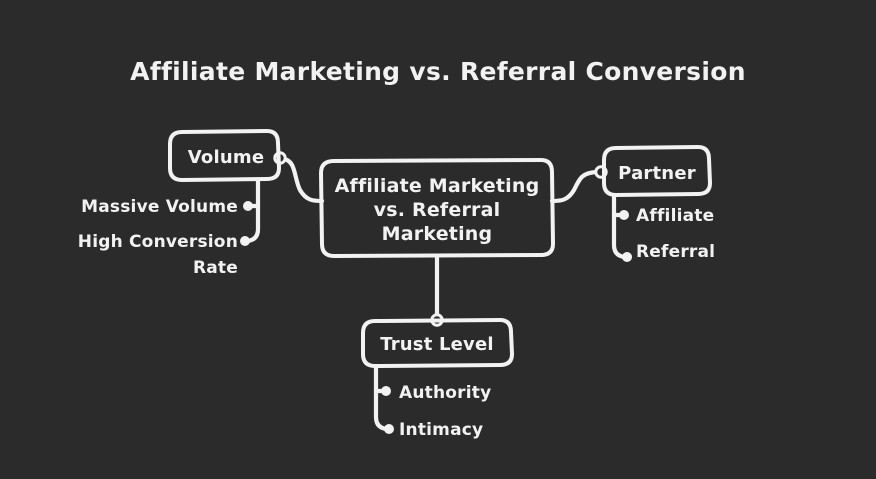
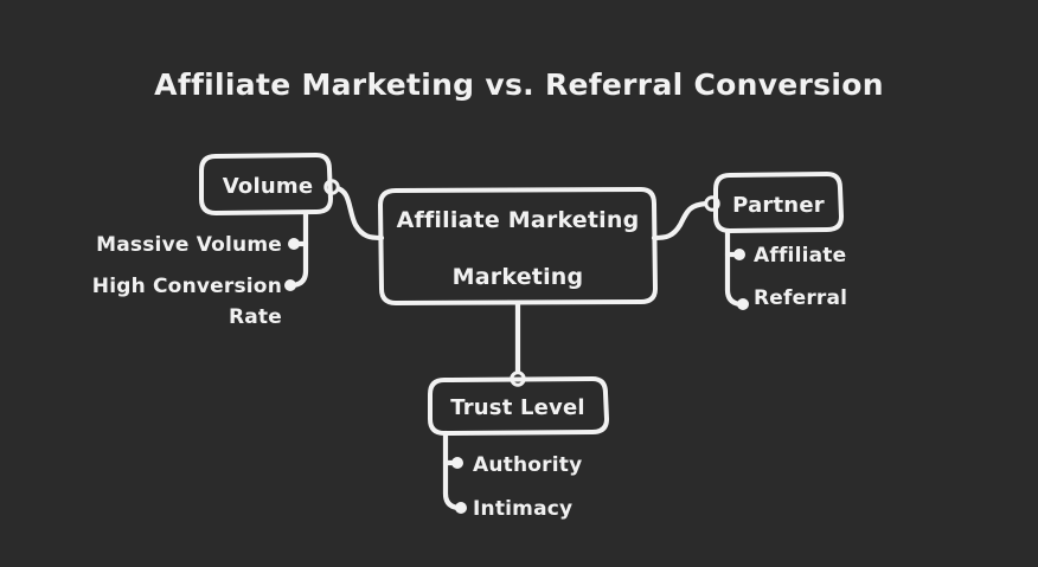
  Affiliate Marketing vs. Referral Conversion
  Affiliate Marketing
- vs. Referral
  Marketing
  Volume
  Massive Volume
  High Conversion
  Rate
  Partner
  Affiliate
  Referral
  Trust Level
  Authority
  Intimacy
